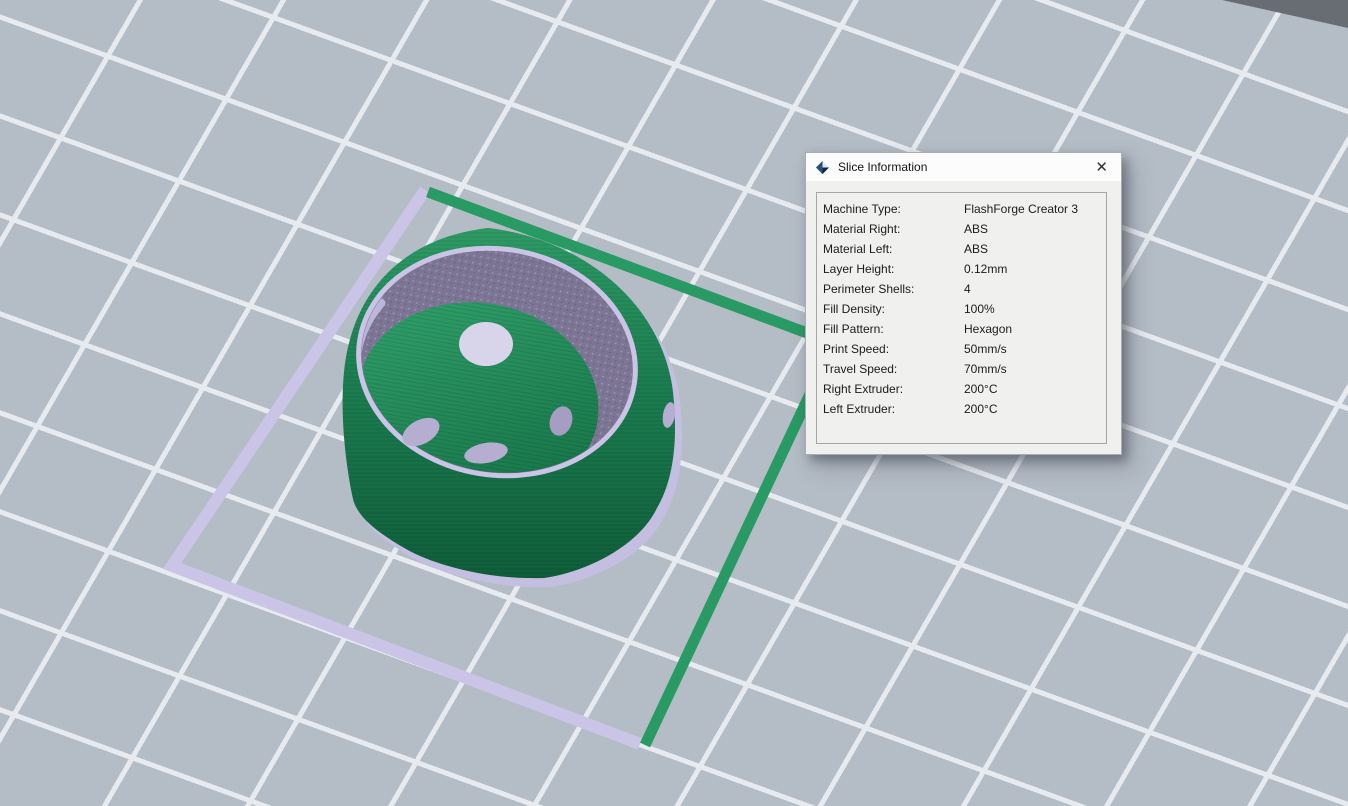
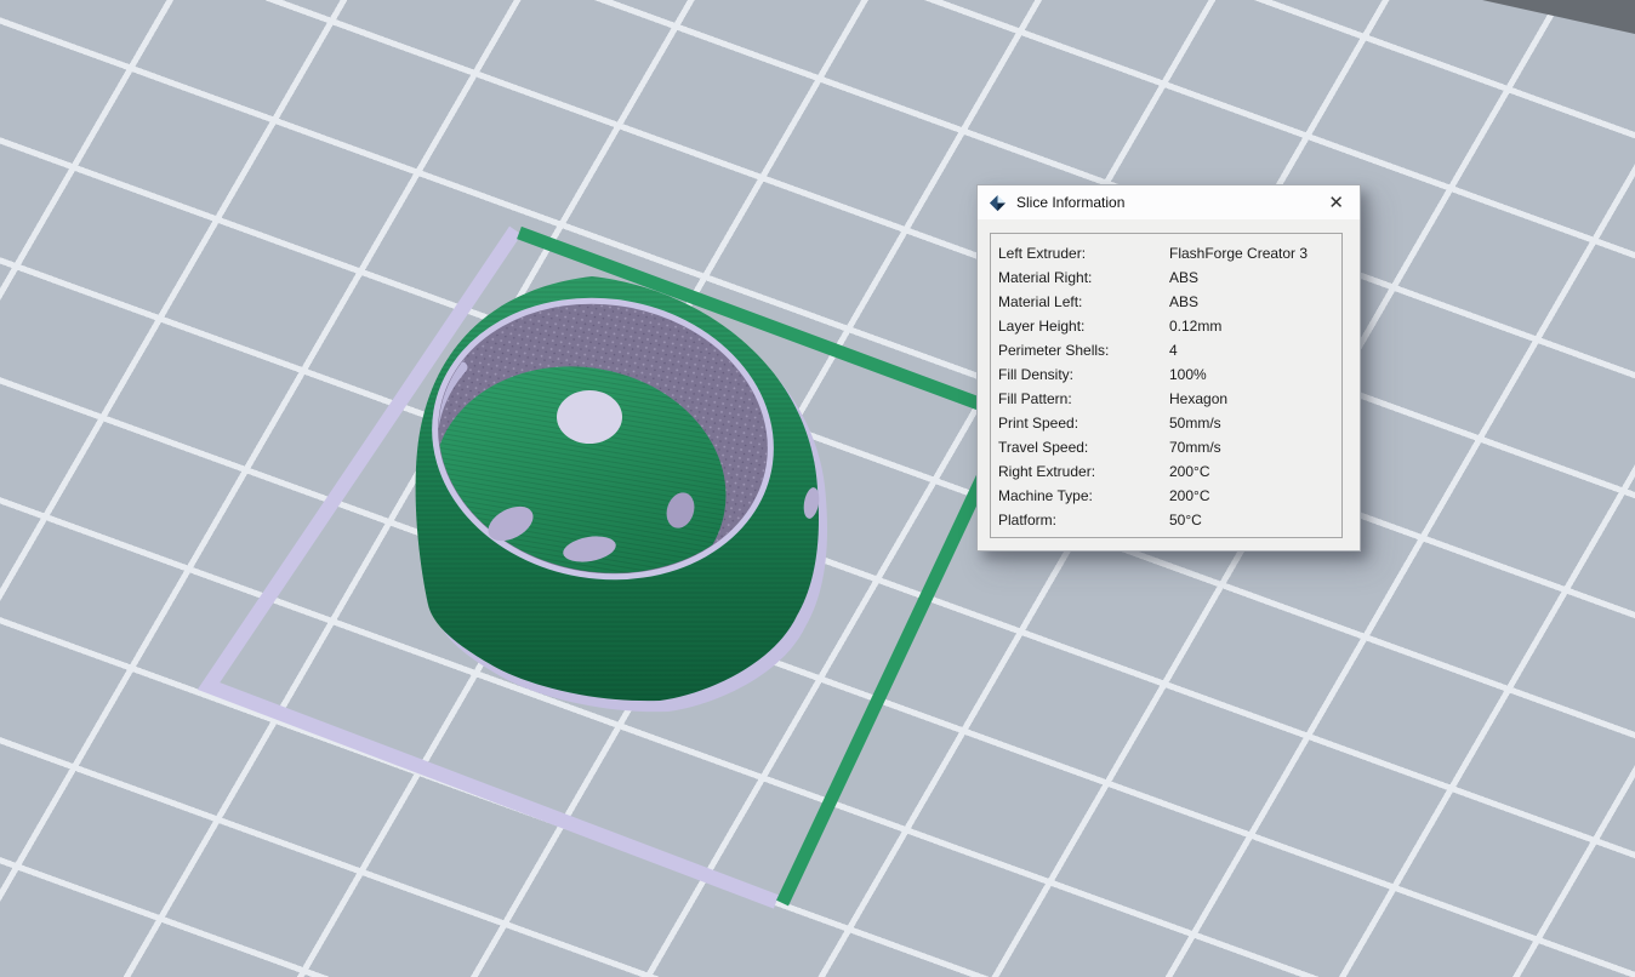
  Slice Information
  ✕
- Machine Type:
+ Left Extruder:
  FlashForge Creator 3
  Material Right:
  ABS
  Material Left:
  ABS
  Layer Height:
  0.12mm
  Perimeter Shells:
  4
  Fill Density:
  100%
  Fill Pattern:
  Hexagon
  Print Speed:
  50mm/s
  Travel Speed:
  70mm/s
  Right Extruder:
  200°C
- Left Extruder:
+ Machine Type:
  200°C
+ Platform:
+ 50°C
